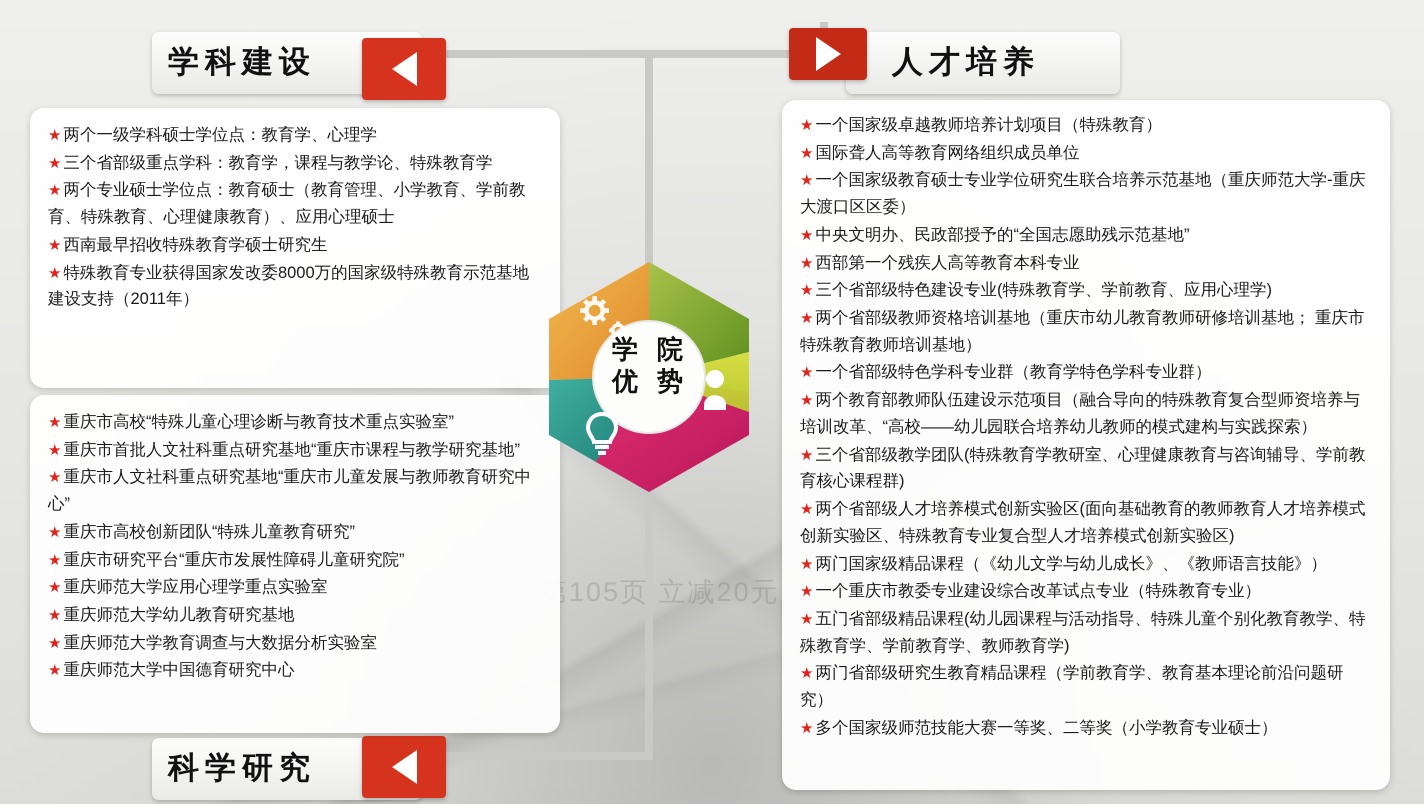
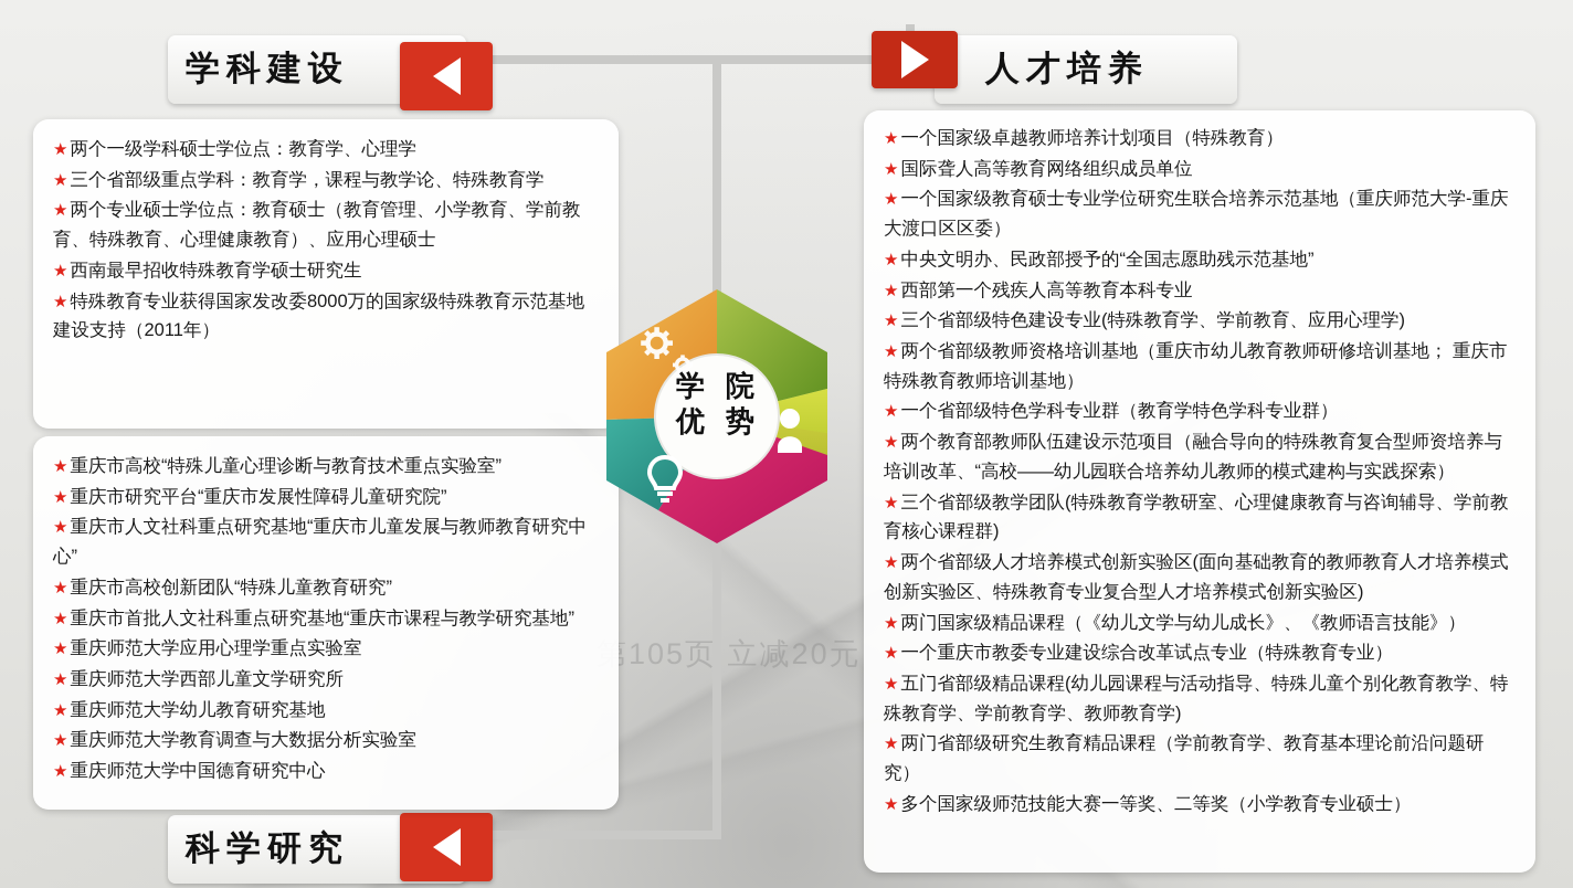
  105页 立减20元
  学科建设
  人才培养
  科学研究
  ★两个一级学科硕士学位点：教育学、心理学
  ★三个省部级重点学科：教育学，课程与教学论、特殊教育学
  ★两个专业硕士学位点：教育硕士（教育管理、小学教育、学前教育、特殊教育、心理健康教育）、应用心理硕士
  ★西南最早招收特殊教育学硕士研究生
  ★特殊教育专业获得国家发改委8000万的国家级特殊教育示范基地建设支持（2011年）
  ★重庆市高校“特殊儿童心理诊断与教育技术重点实验室”
- ★重庆市首批人文社科重点研究基地“重庆市课程与教学研究基地”
+ ★重庆市研究平台“重庆市发展性障碍儿童研究院”
  ★重庆市人文社科重点研究基地“重庆市儿童发展与教师教育研究中心”
  ★重庆市高校创新团队“特殊儿童教育研究”
- ★重庆市研究平台“重庆市发展性障碍儿童研究院”
+ ★重庆市首批人文社科重点研究基地“重庆市课程与教学研究基地”
  ★重庆师范大学应用心理学重点实验室
+ ★重庆师范大学西部儿童文学研究所
  ★重庆师范大学幼儿教育研究基地
  ★重庆师范大学教育调查与大数据分析实验室
  ★重庆师范大学中国德育研究中心
  ★一个国家级卓越教师培养计划项目（特殊教育）
  ★国际聋人高等教育网络组织成员单位
  ★一个国家级教育硕士专业学位研究生联合培养示范基地（重庆师范大学-重庆大渡口区区委）
  ★中央文明办、民政部授予的“全国志愿助残示范基地”
  ★西部第一个残疾人高等教育本科专业
  ★三个省部级特色建设专业(特殊教育学、学前教育、应用心理学)
  ★两个省部级教师资格培训基地（重庆市幼儿教育教师研修培训基地； 重庆市特殊教育教师培训基地）
  ★一个省部级特色学科专业群（教育学特色学科专业群）
  ★两个教育部教师队伍建设示范项目（融合导向的特殊教育复合型师资培养与培训改革、“高校——幼儿园联合培养幼儿教师的模式建构与实践探索）
  ★三个省部级教学团队(特殊教育学教研室、心理健康教育与咨询辅导、学前教育核心课程群)
  ★两个省部级人才培养模式创新实验区(面向基础教育的教师教育人才培养模式创新实验区、特殊教育专业复合型人才培养模式创新实验区)
  ★两门国家级精品课程（《幼儿文学与幼儿成长》、《教师语言技能》）
  ★一个重庆市教委专业建设综合改革试点专业（特殊教育专业）
  ★五门省部级精品课程(幼儿园课程与活动指导、特殊儿童个别化教育教学、特殊教育学、学前教育学、教师教育学)
  ★两门省部级研究生教育精品课程（学前教育学、教育基本理论前沿问题研究）
  ★多个国家级师范技能大赛一等奖、二等奖（小学教育专业硕士）
  学 院
  优 势
